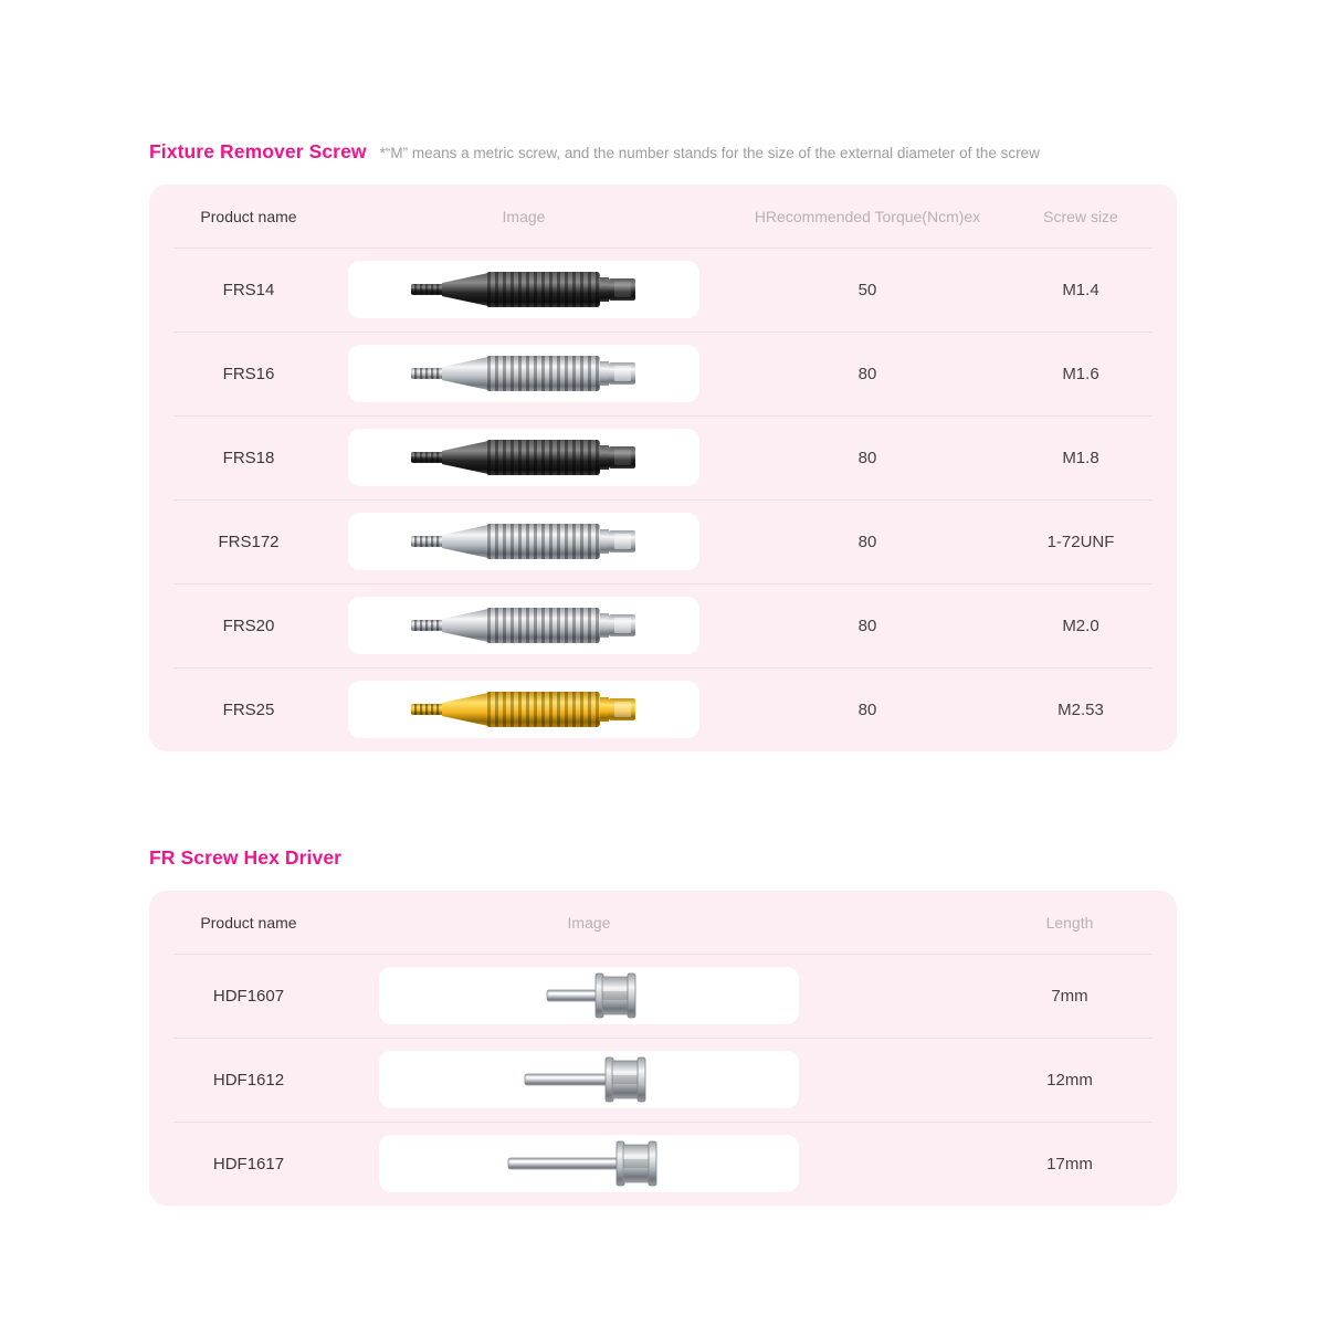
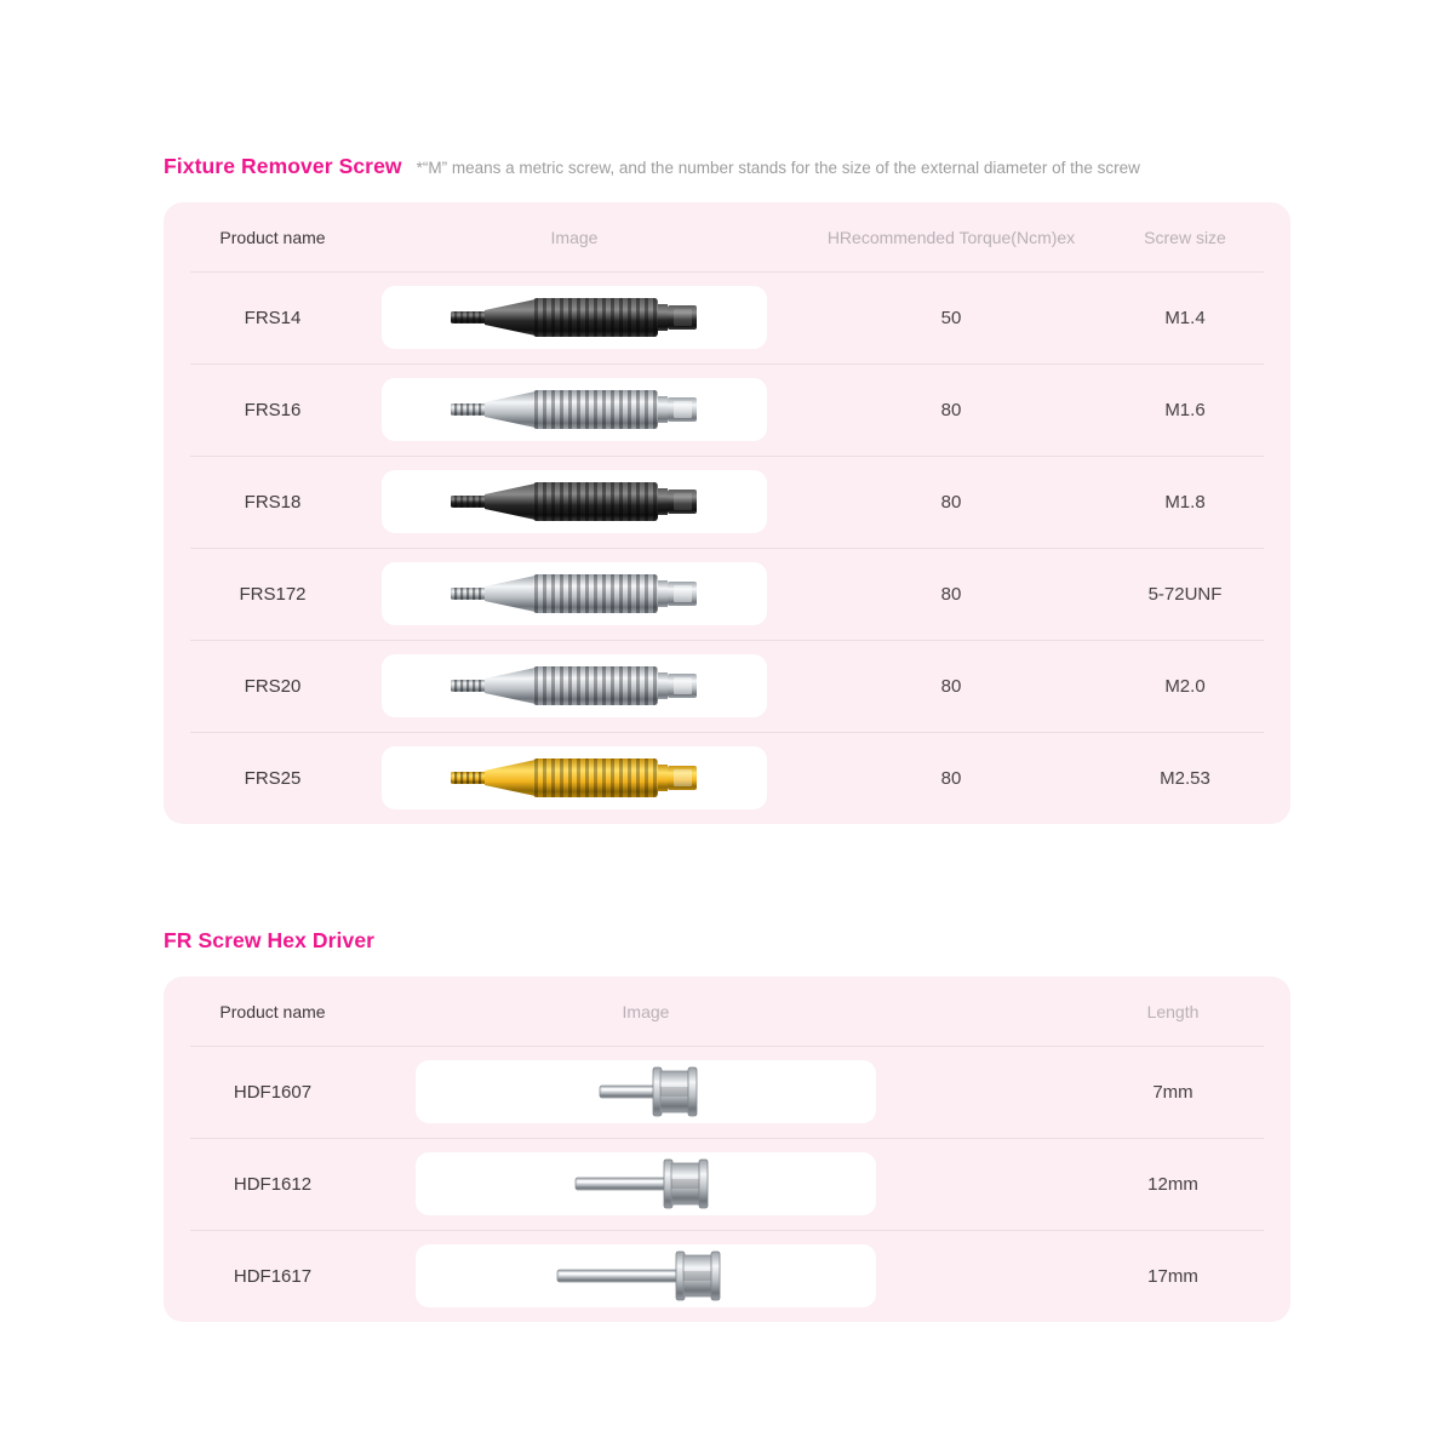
  Fixture Remover Screw
  *“M” means a metric screw, and the number stands for the size of the external diameter of the screw
  Product name
  Image
  HRecommended Torque(Ncm)ex
  Screw size
  FRS14
  50
  M1.4
  FRS16
  80
  M1.6
  FRS18
  80
  M1.8
  FRS172
  80
- 1-72UNF
+ 5-72UNF
  FRS20
  80
  M2.0
  FRS25
  80
  M2.53
  FR Screw Hex Driver
  Product name
  Image
  Length
  HDF1607
  7mm
  HDF1612
  12mm
  HDF1617
  17mm
